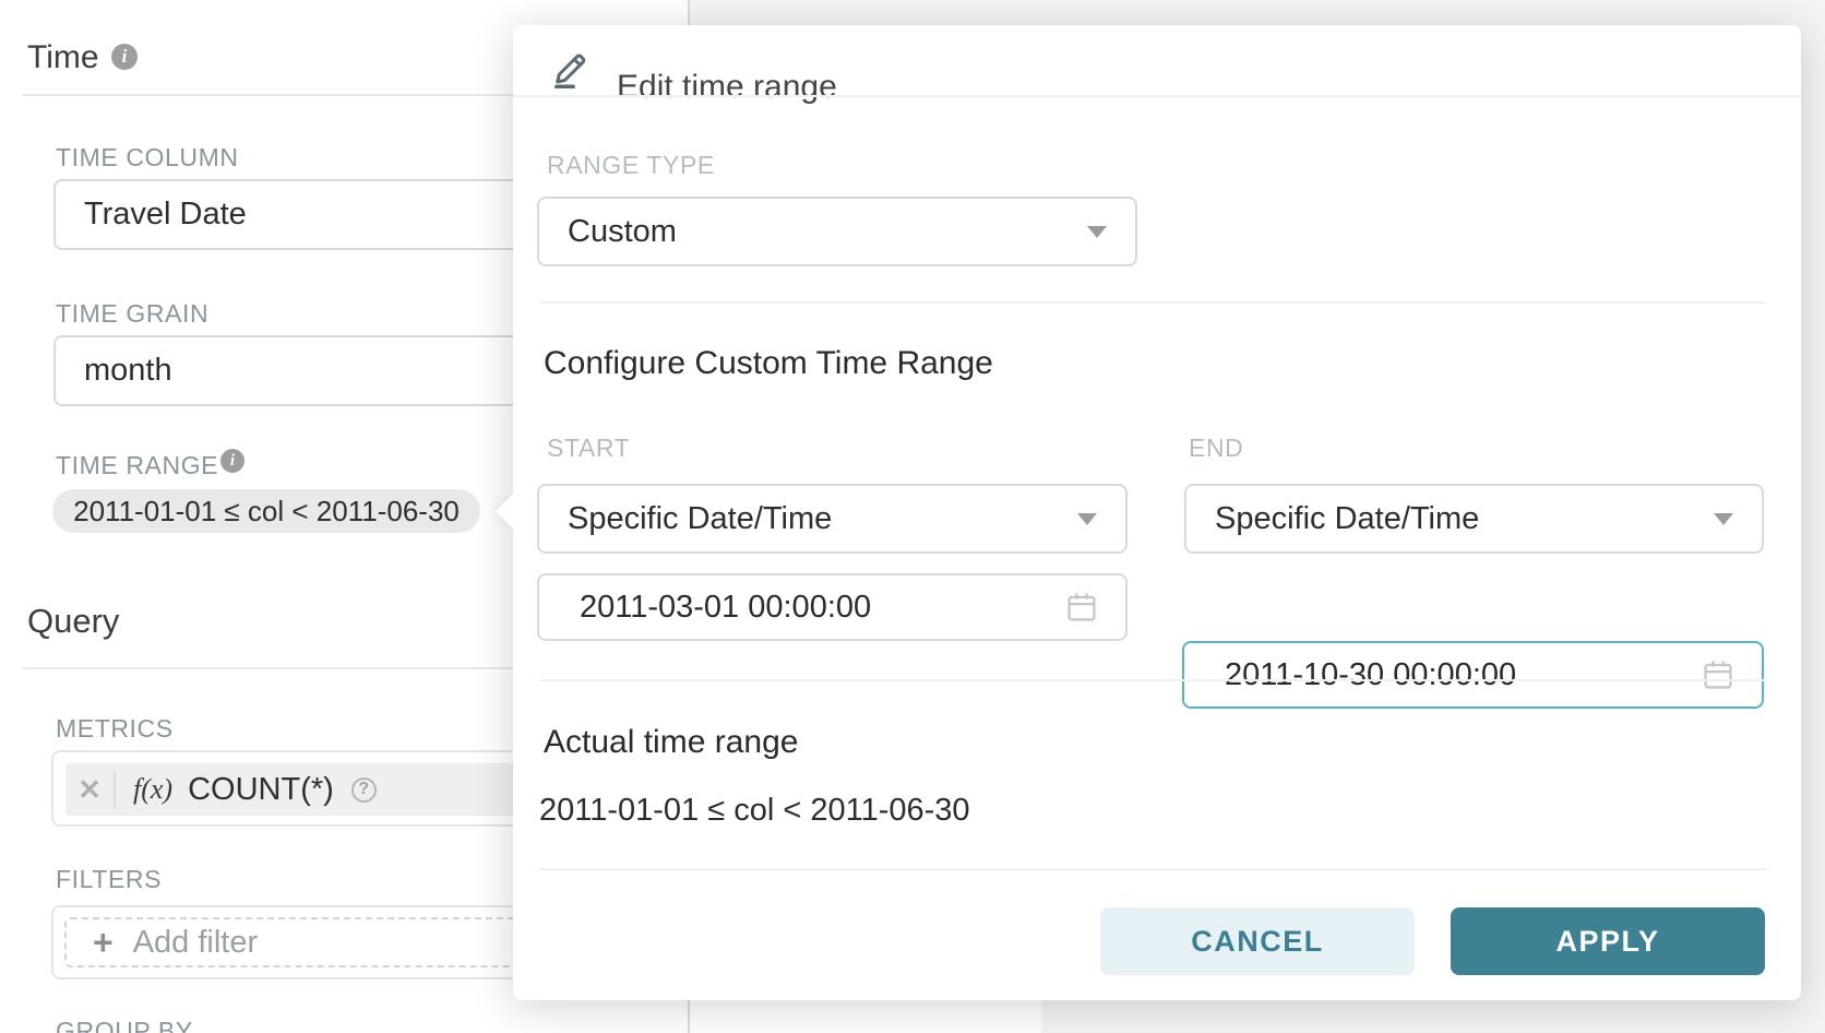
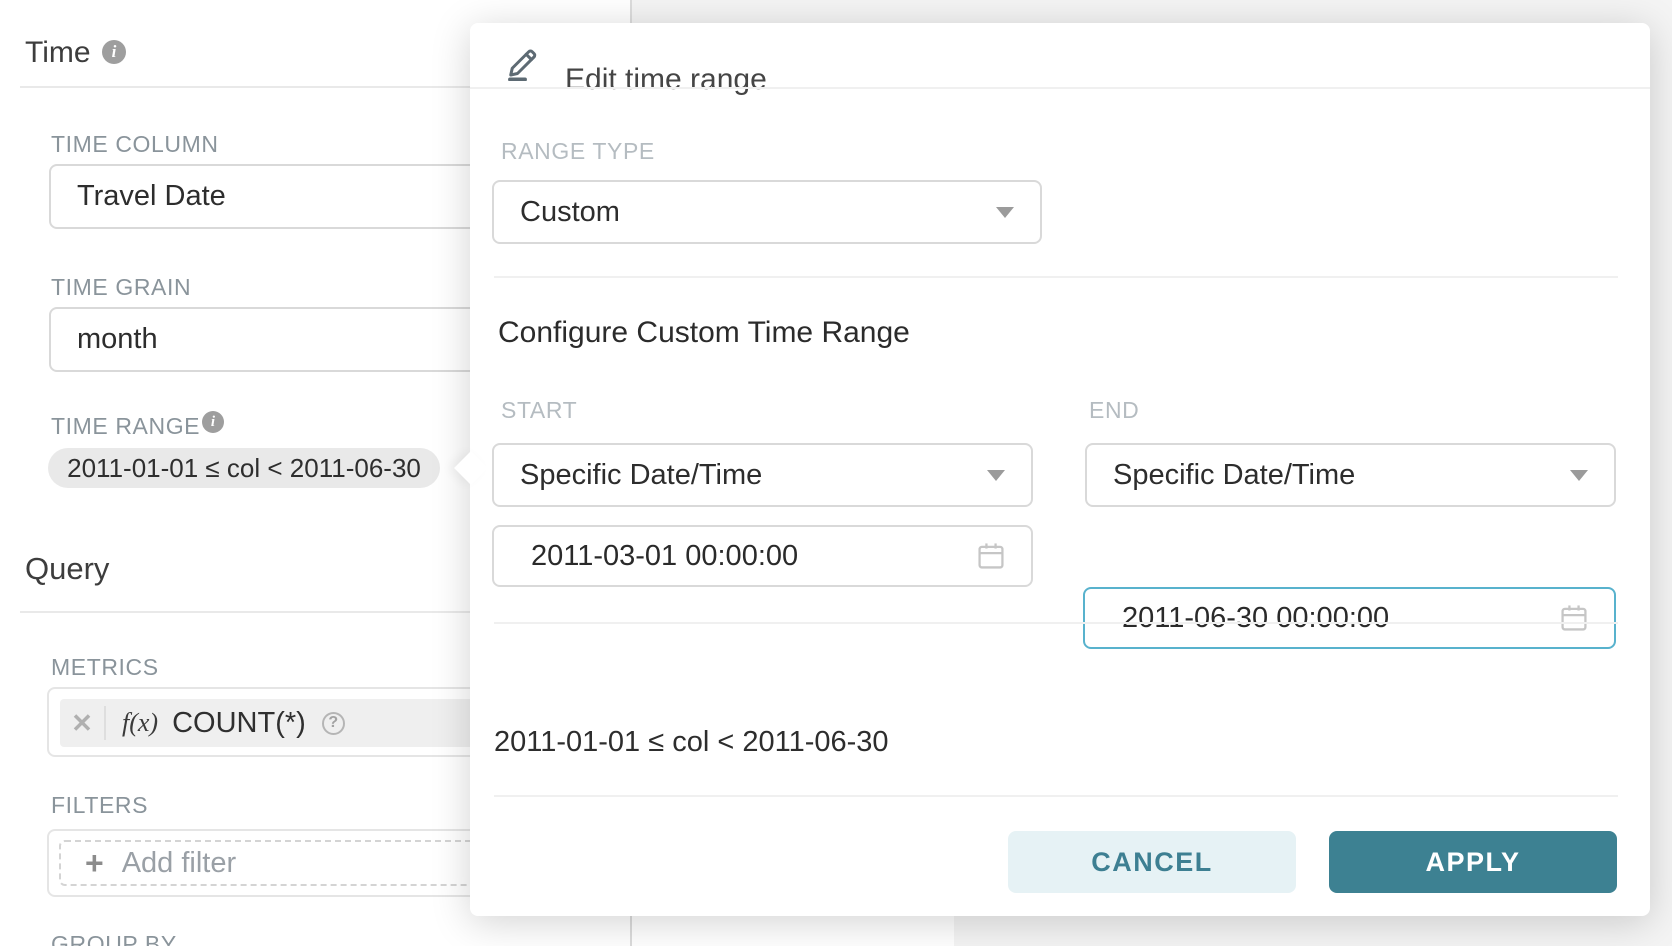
  Time
  i
  TIME COLUMN
  Travel Date
  TIME GRAIN
  month
  TIME RANGE
  i
  2011-01-01 ≤ col < 2011-06-30
  Query
  METRICS
  ✕
  f(x)
  COUNT(*)
  ?
  FILTERS
  +
  Add filter
  GROUP BY
  Edit time range
  RANGE TYPE
  Custom
  Configure Custom Time Range
  START
  Specific Date/Time
  2011-03-01 00:00:00
  END
  Specific Date/Time
- 2011-10-30 00:00:00
+ 2011-06-30 00:00:00
- Actual time range
  2011-01-01 ≤ col < 2011-06-30
  CANCEL
  APPLY
